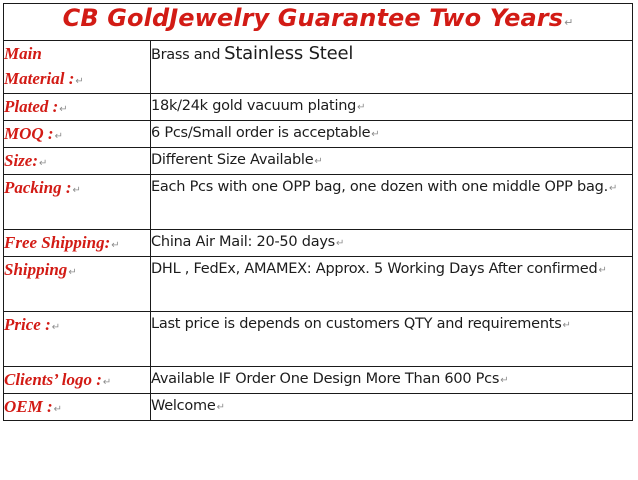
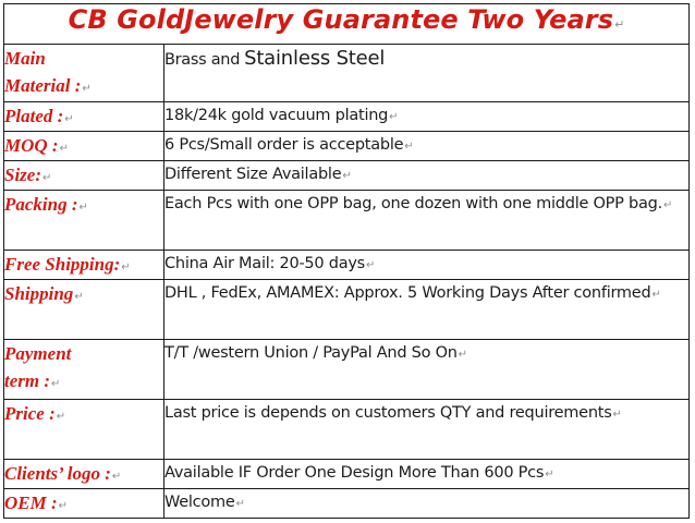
  CB GoldJewelry Guarantee Two Years↵
  Main Material :↵	Brass and Stainless Steel
  Plated :↵	18k/24k gold vacuum plating↵
  MOQ :↵	6 Pcs/Small order is acceptable↵
  Size:↵	Different Size Available↵
  Packing :↵	Each Pcs with one OPP bag, one dozen with one middle OPP bag.↵
  Free Shipping:↵	China Air Mail: 20-50 days↵
  Shipping↵	DHL , FedEx, AMAMEX: Approx. 5 Working Days After confirmed↵
+ Payment term :↵	T/T /western Union / PayPal And So On↵
  Price :↵	Last price is depends on customers QTY and requirements↵
  Clients’ logo :↵	Available IF Order One Design More Than 600 Pcs↵
  OEM :↵	Welcome↵
